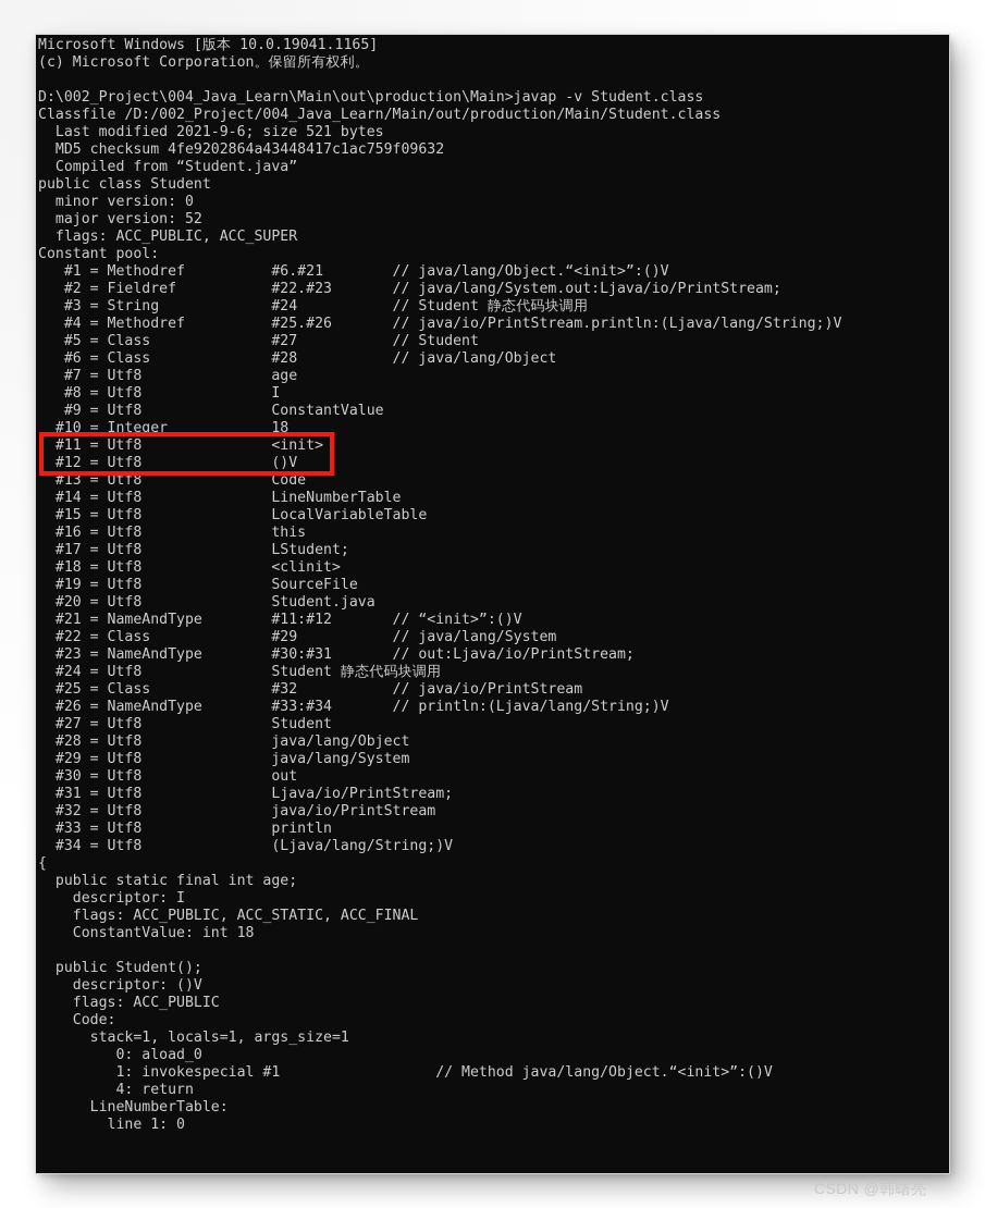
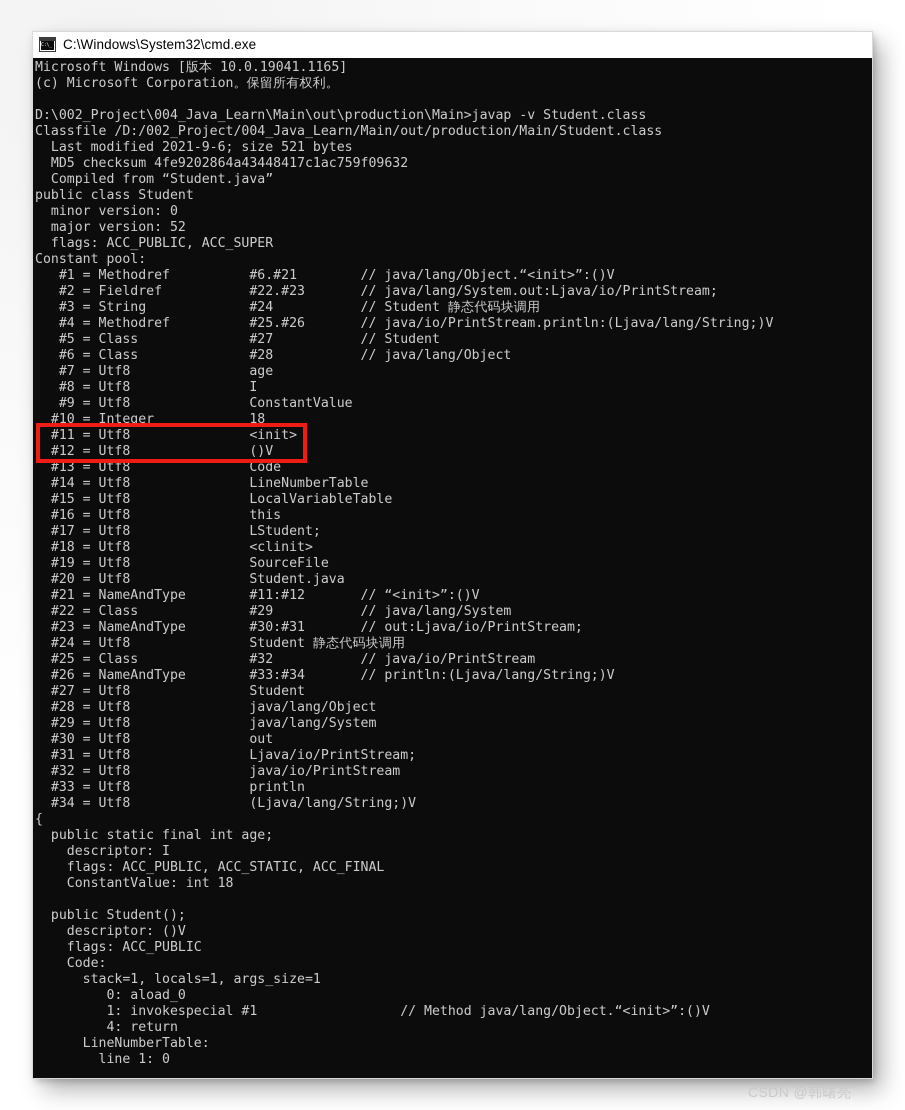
+ C:\Windows\System32\cmd.exe
  Microsoft Windows [版本 10.0.19041.1165]
  (c) Microsoft Corporation。保留所有权利。
  D:\002_Project\004_Java_Learn\Main\out\production\Main>javap -v Student.class
  Classfile /D:/002_Project/004_Java_Learn/Main/out/production/Main/Student.class
  Last modified 2021-9-6; size 521 bytes
  MD5 checksum 4fe9202864a43448417c1ac759f09632
  Compiled from “Student.java”
  public class Student
  minor version: 0
  major version: 52
  flags: ACC_PUBLIC, ACC_SUPER
  Constant pool:
  #1 = Methodref #6.#21 // java/lang/Object.“<init>”:()V
  #2 = Fieldref #22.#23 // java/lang/System.out:Ljava/io/PrintStream;
  #3 = String #24 // Student 静态代码块调用
  #4 = Methodref #25.#26 // java/io/PrintStream.println:(Ljava/lang/String;)V
  #5 = Class #27 // Student
  #6 = Class #28 // java/lang/Object
  #7 = Utf8 age
  #8 = Utf8 I
  #9 = Utf8 ConstantValue
  #10 = Integer 18
  #11 = Utf8 <init>
  #12 = Utf8 ()V
  #13 = Utf8 Code
  #14 = Utf8 LineNumberTable
  #15 = Utf8 LocalVariableTable
  #16 = Utf8 this
  #17 = Utf8 LStudent;
  #18 = Utf8 <clinit>
  #19 = Utf8 SourceFile
  #20 = Utf8 Student.java
  #21 = NameAndType #11:#12 // “<init>”:()V
  #22 = Class #29 // java/lang/System
  #23 = NameAndType #30:#31 // out:Ljava/io/PrintStream;
  #24 = Utf8 Student 静态代码块调用
  #25 = Class #32 // java/io/PrintStream
  #26 = NameAndType #33:#34 // println:(Ljava/lang/String;)V
  #27 = Utf8 Student
  #28 = Utf8 java/lang/Object
  #29 = Utf8 java/lang/System
  #30 = Utf8 out
  #31 = Utf8 Ljava/io/PrintStream;
  #32 = Utf8 java/io/PrintStream
  #33 = Utf8 println
  #34 = Utf8 (Ljava/lang/String;)V
  {
  public static final int age;
  descriptor: I
  flags: ACC_PUBLIC, ACC_STATIC, ACC_FINAL
  ConstantValue: int 18
  public Student();
  descriptor: ()V
  flags: ACC_PUBLIC
  Code:
  stack=1, locals=1, args_size=1
  0: aload_0
  1: invokespecial #1 // Method java/lang/Object.“<init>”:()V
  4: return
  LineNumberTable:
  line 1: 0
  CSDN @韩曙亮
